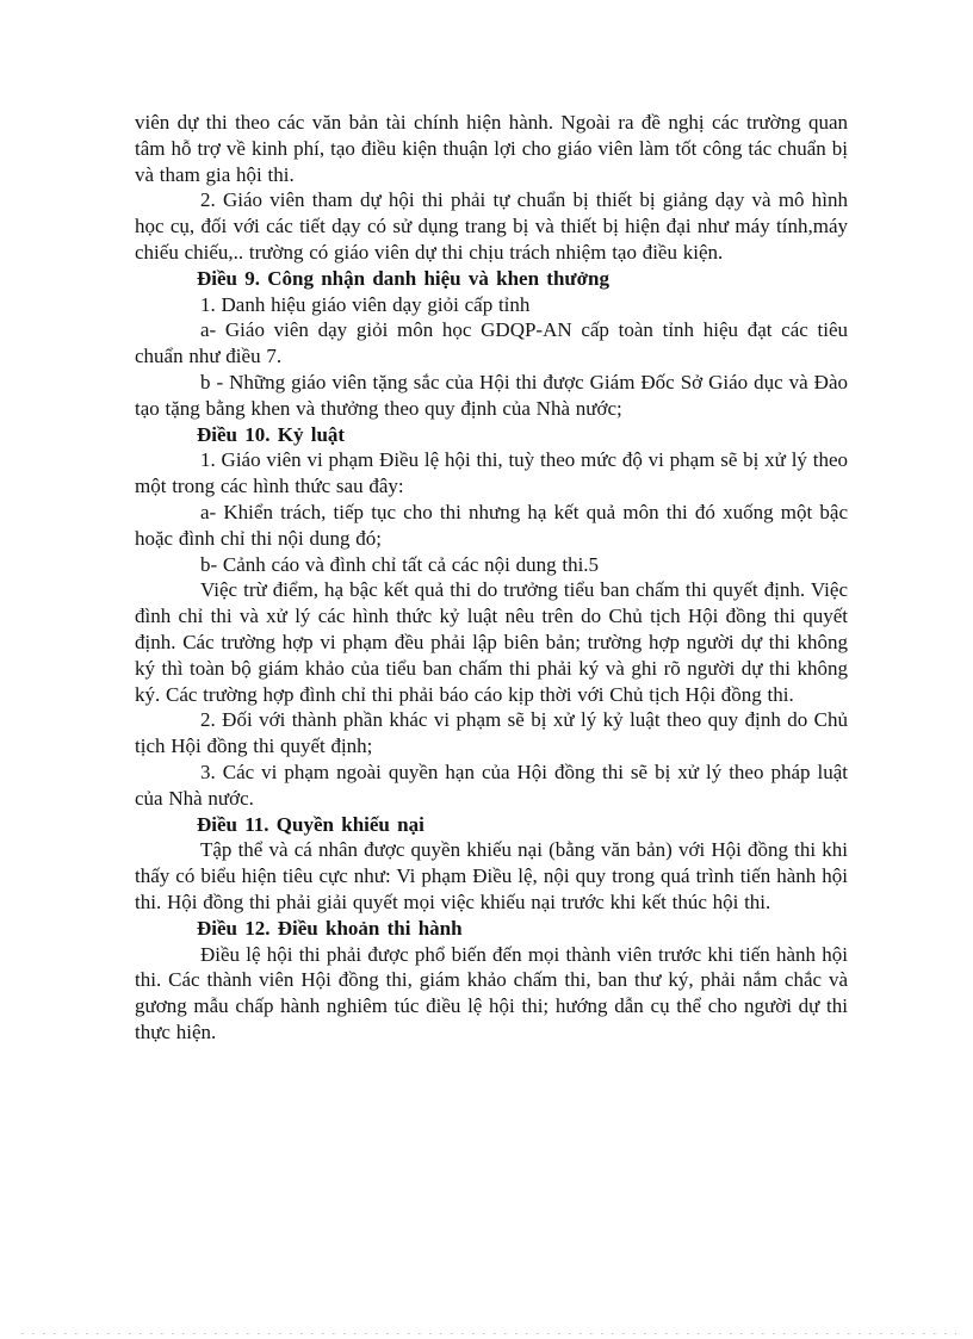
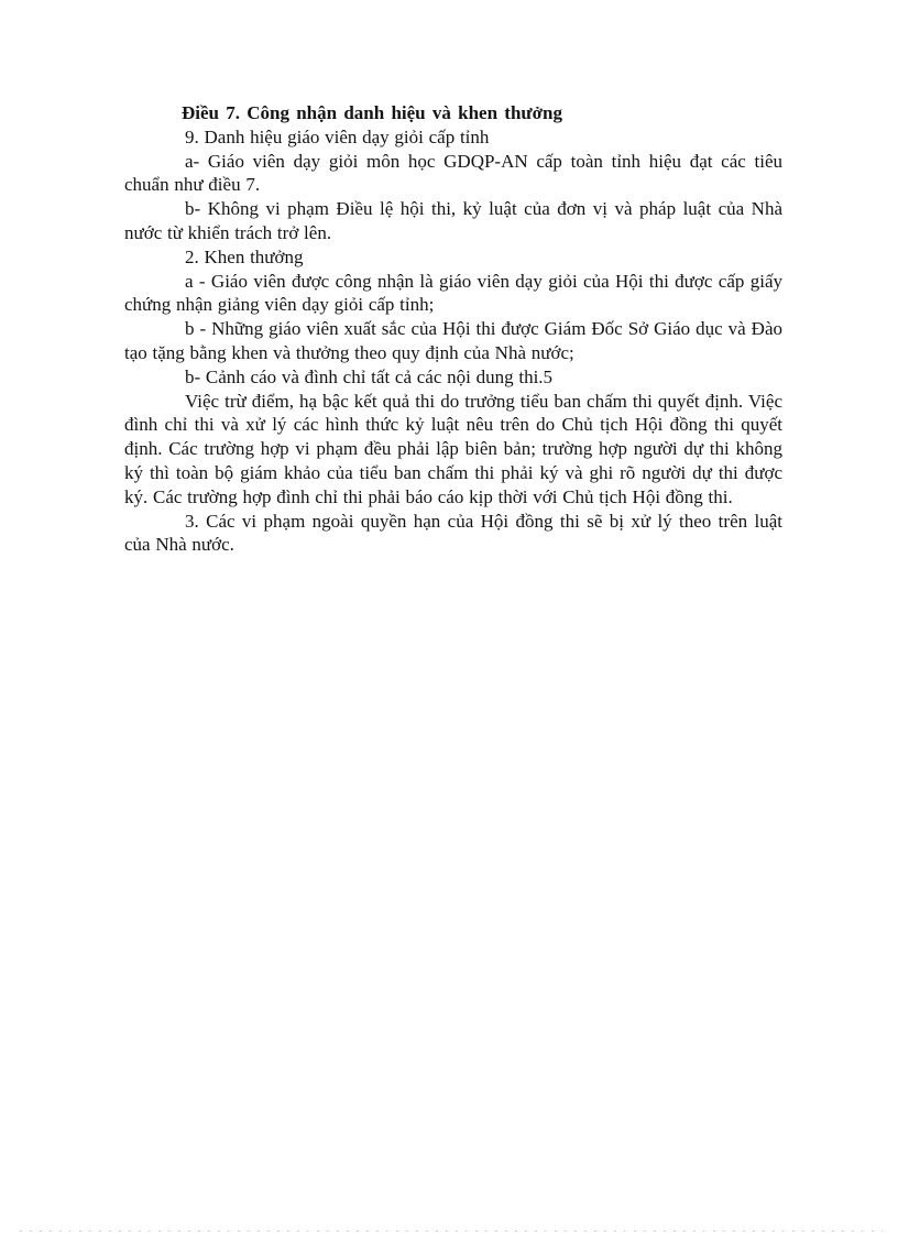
- viên dự thi theo các văn bản tài chính hiện hành. Ngoài ra đề nghị các trường quan tâm hỗ trợ về kinh phí, tạo điều kiện thuận lợi cho giáo viên làm tốt công tác chuẩn bị và tham gia hội thi.
- 2. Giáo viên tham dự hội thi phải tự chuẩn bị thiết bị giảng dạy và mô hình học cụ, đối với các tiết dạy có sử dụng trang bị và thiết bị hiện đại như máy tính,máy chiếu chiếu,.. trường có giáo viên dự thi chịu trách nhiệm tạo điều kiện.
- Điều 9. Công nhận danh hiệu và khen thưởng
+ Điều 7. Công nhận danh hiệu và khen thưởng
- 1. Danh hiệu giáo viên dạy giỏi cấp tỉnh
+ 9. Danh hiệu giáo viên dạy giỏi cấp tỉnh
  a- Giáo viên dạy giỏi môn học GDQP-AN cấp toàn tỉnh hiệu đạt các tiêu chuẩn như điều 7.
+ b- Không vi phạm Điều lệ hội thi, kỷ luật của đơn vị và pháp luật của Nhà nước từ khiển trách trở lên.
+ 2. Khen thưởng
+ a - Giáo viên được công nhận là giáo viên dạy giỏi của Hội thi được cấp giấy chứng nhận giảng viên dạy giỏi cấp tỉnh;
- b - Những giáo viên tặng sắc của Hội thi được Giám Đốc Sở Giáo dục và Đào tạo tặng bằng khen và thưởng theo quy định của Nhà nước;
+ b - Những giáo viên xuất sắc của Hội thi được Giám Đốc Sở Giáo dục và Đào tạo tặng bằng khen và thưởng theo quy định của Nhà nước;
- Điều 10. Kỷ luật
- 1. Giáo viên vi phạm Điều lệ hội thi, tuỳ theo mức độ vi phạm sẽ bị xử lý theo một trong các hình thức sau đây:
- a- Khiển trách, tiếp tục cho thi nhưng hạ kết quả môn thi đó xuống một bậc hoặc đình chỉ thi nội dung đó;
  b- Cảnh cáo và đình chỉ tất cả các nội dung thi.5
- Việc trừ điểm, hạ bậc kết quả thi do trưởng tiểu ban chấm thi quyết định. Việc đình chỉ thi và xử lý các hình thức kỷ luật nêu trên do Chủ tịch Hội đồng thi quyết định. Các trường hợp vi phạm đều phải lập biên bản; trường hợp người dự thi không ký thì toàn bộ giám khảo của tiểu ban chấm thi phải ký và ghi rõ người dự thi không ký. Các trường hợp đình chỉ thi phải báo cáo kịp thời với Chủ tịch Hội đồng thi.
+ Việc trừ điểm, hạ bậc kết quả thi do trưởng tiểu ban chấm thi quyết định. Việc đình chỉ thi và xử lý các hình thức kỷ luật nêu trên do Chủ tịch Hội đồng thi quyết định. Các trường hợp vi phạm đều phải lập biên bản; trường hợp người dự thi không ký thì toàn bộ giám khảo của tiểu ban chấm thi phải ký và ghi rõ người dự thi được ký. Các trường hợp đình chỉ thi phải báo cáo kịp thời với Chủ tịch Hội đồng thi.
- 2. Đối với thành phần khác vi phạm sẽ bị xử lý kỷ luật theo quy định do Chủ tịch Hội đồng thi quyết định;
- 3. Các vi phạm ngoài quyền hạn của Hội đồng thi sẽ bị xử lý theo pháp luật của Nhà nước.
+ 3. Các vi phạm ngoài quyền hạn của Hội đồng thi sẽ bị xử lý theo trên luật của Nhà nước.
- Điều 11. Quyền khiếu nại
- Tập thể và cá nhân được quyền khiếu nại (bằng văn bản) với Hội đồng thi khi thấy có biểu hiện tiêu cực như: Vi phạm Điều lệ, nội quy trong quá trình tiến hành hội thi. Hội đồng thi phải giải quyết mọi việc khiếu nại trước khi kết thúc hội thi.
- Điều 12. Điều khoản thi hành
- Điều lệ hội thi phải được phổ biến đến mọi thành viên trước khi tiến hành hội thi. Các thành viên Hội đồng thi, giám khảo chấm thi, ban thư ký, phải nắm chắc và gương mẫu chấp hành nghiêm túc điều lệ hội thi; hướng dẫn cụ thể cho người dự thi thực hiện.
